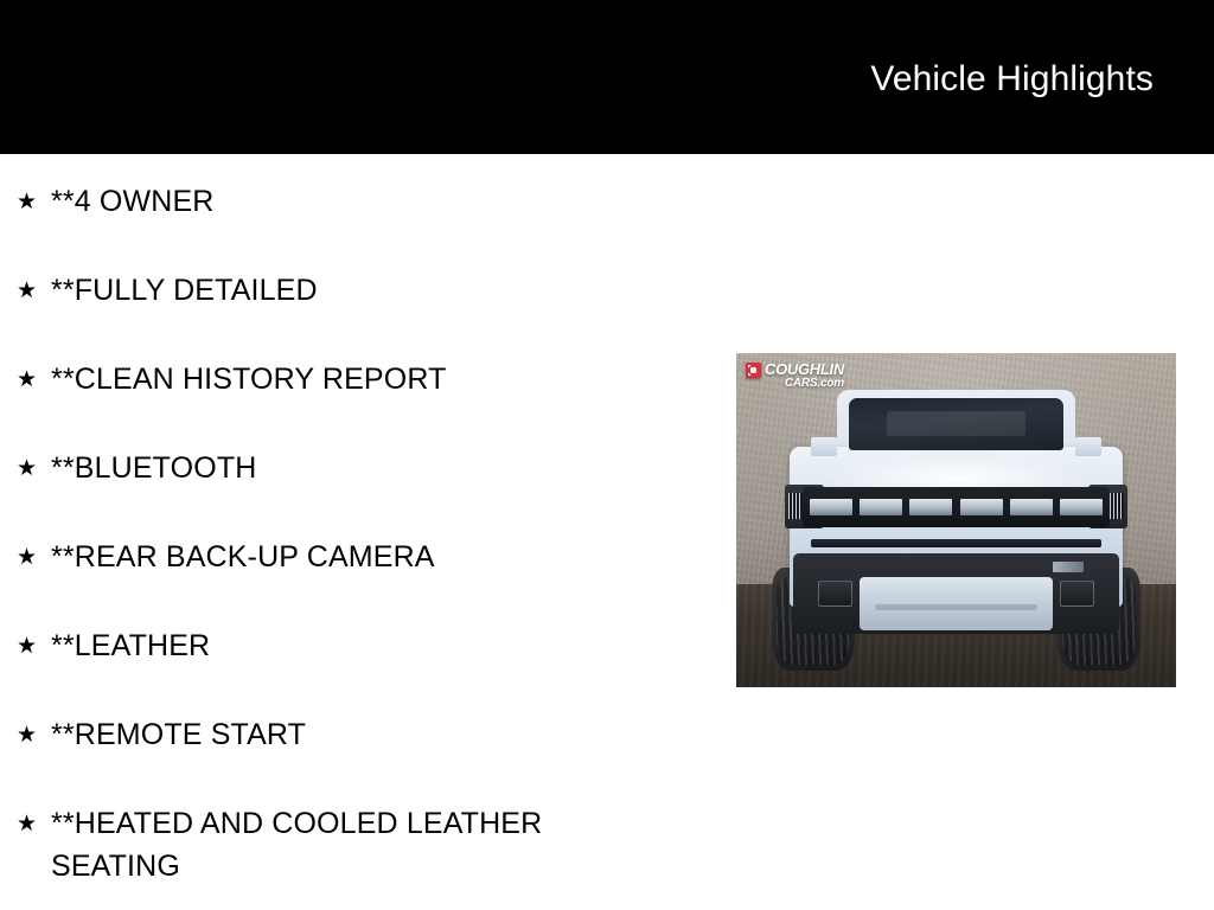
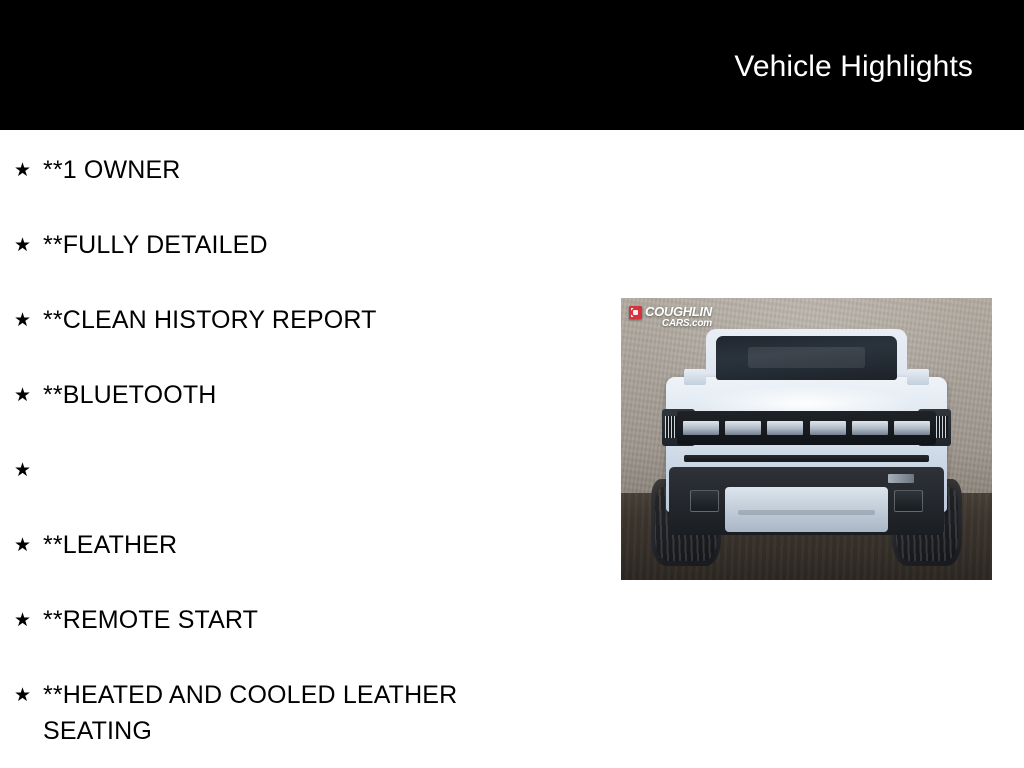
  Vehicle Highlights
  ★
- **4 OWNER
+ **1 OWNER
  ★
  **FULLY DETAILED
  ★
  **CLEAN HISTORY REPORT
  ★
  **BLUETOOTH
  ★
- **REAR BACK-UP CAMERA
  ★
  **LEATHER
  ★
  **REMOTE START
  ★
  **HEATED AND COOLED LEATHER
  SEATING
  COUGHLIN
  CARS.com
